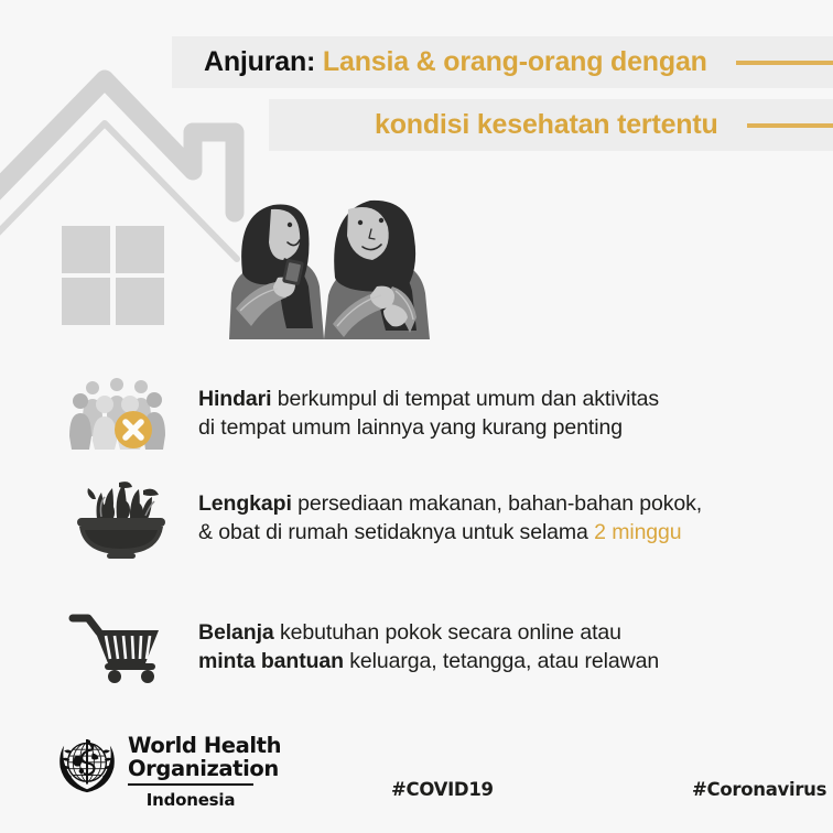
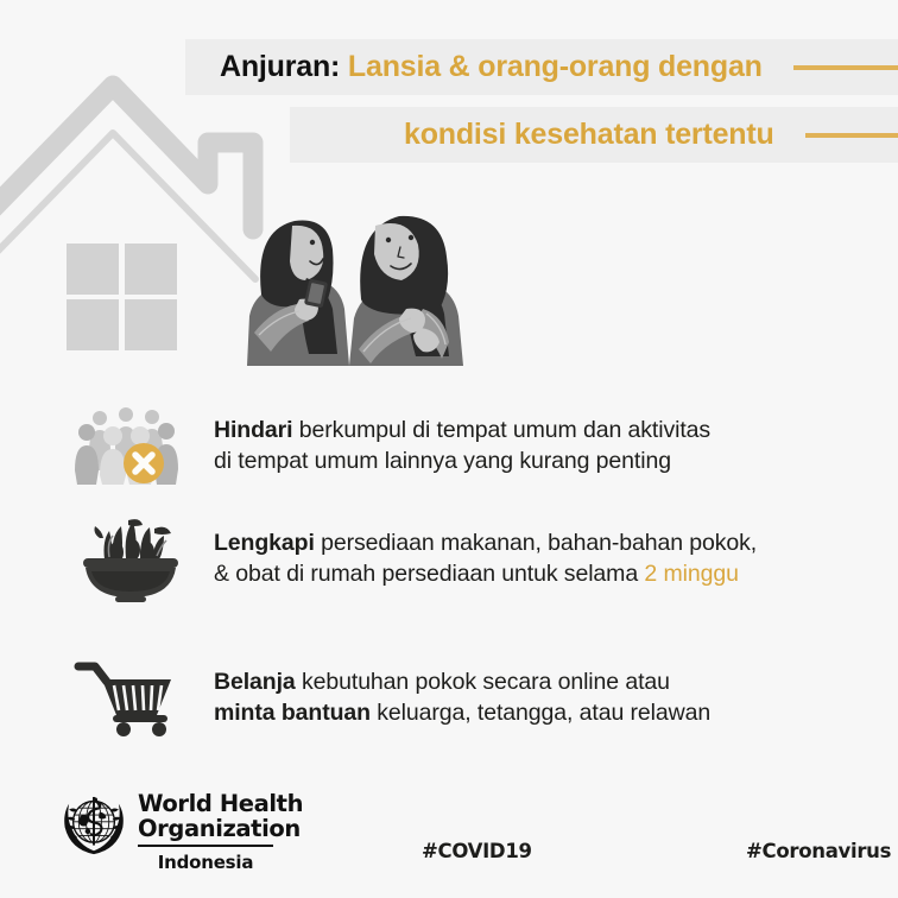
  Anjuran: Lansia & orang-orang dengan
  kondisi kesehatan tertentu
  Hindari berkumpul di tempat umum dan aktivitas
  di tempat umum lainnya yang kurang penting
  Lengkapi persediaan makanan, bahan-bahan pokok,
- & obat di rumah setidaknya untuk selama 2 minggu
+ & obat di rumah persediaan untuk selama 2 minggu
  Belanja kebutuhan pokok secara online atau
  minta bantuan keluarga, tetangga, atau relawan
  World Health
  Organization
  Indonesia
  #COVID19
  #Coronavirus
